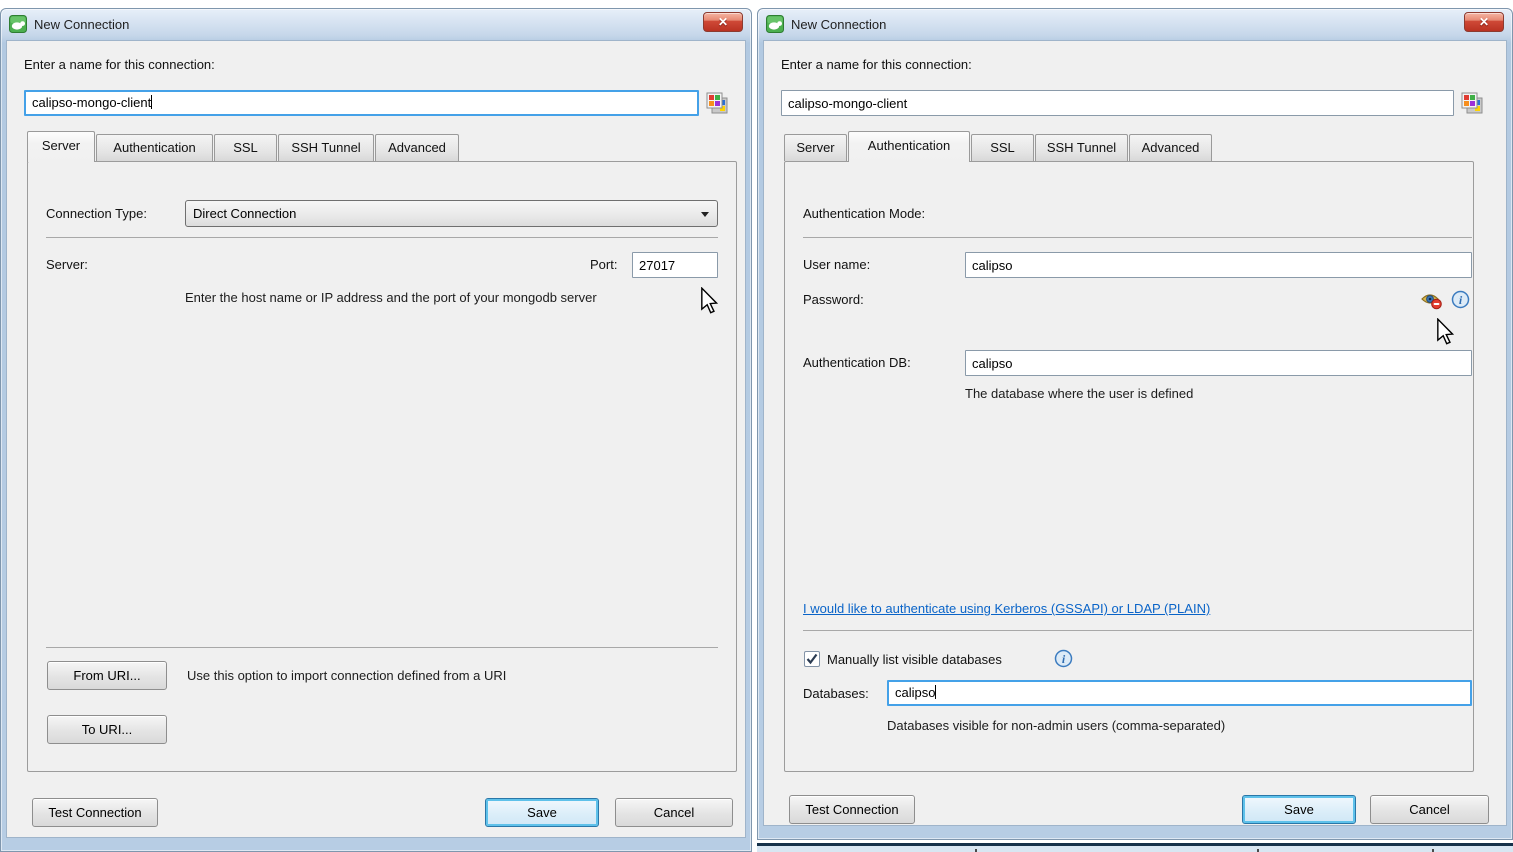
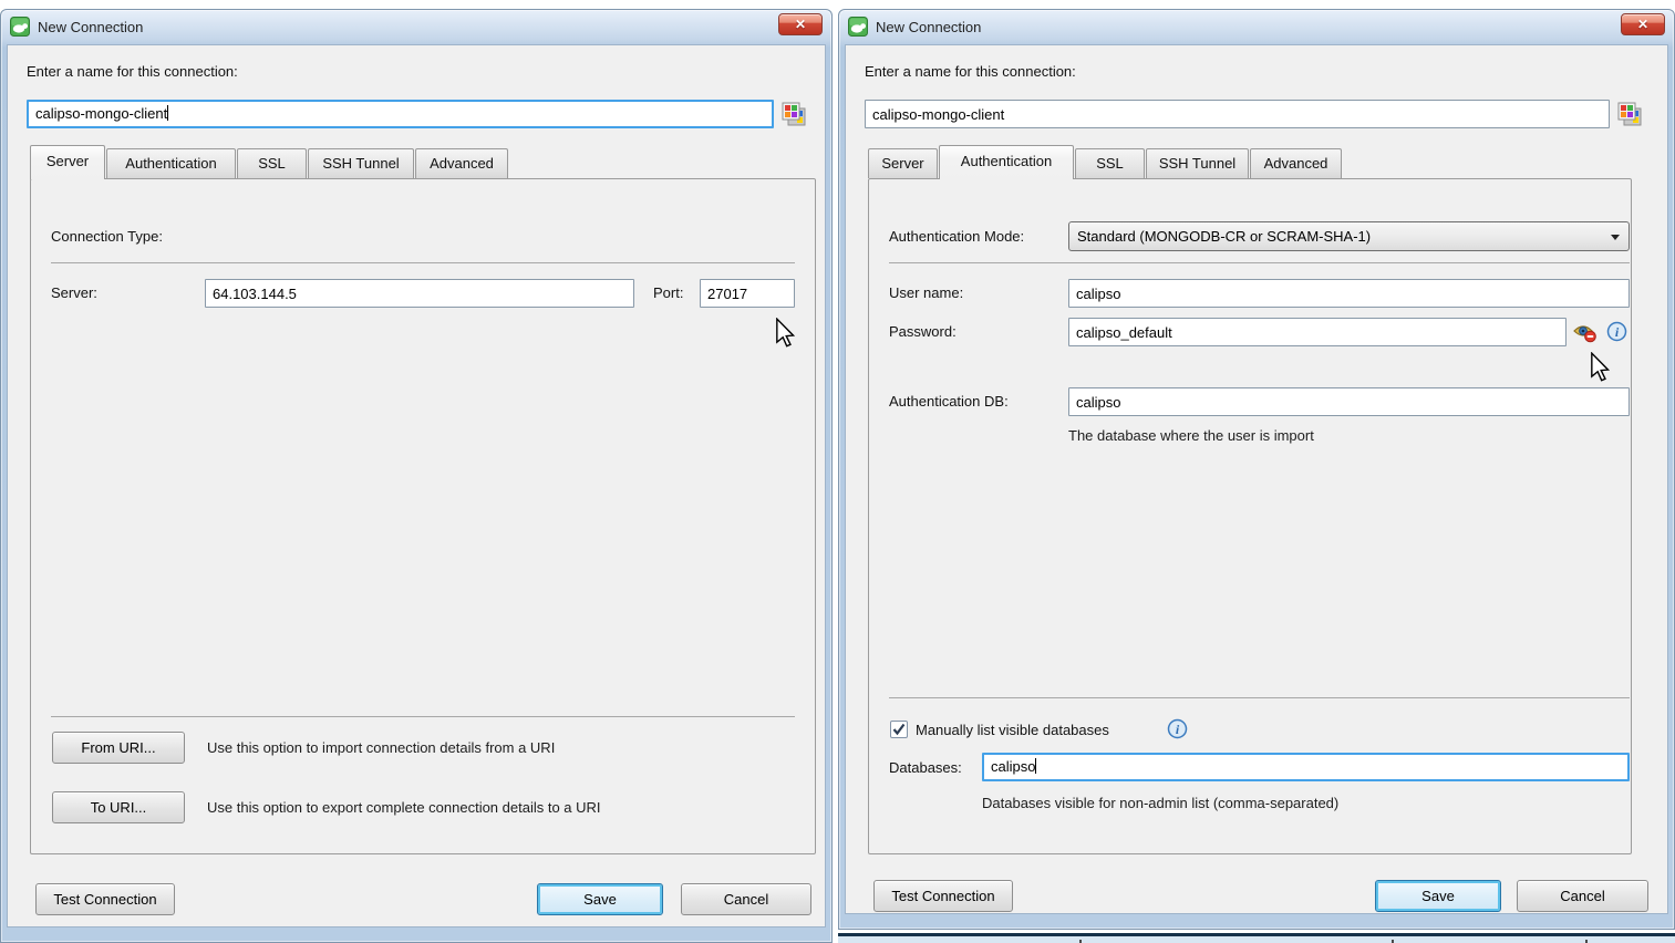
  New Connection
  ✕
  Enter a name for this connection:
  calipso-mongo-client
  Server
  Authentication
  SSL
  SSH Tunnel
  Advanced
  Connection Type:
- Direct Connection
  Server:
+ 64.103.144.5
  Port:
  27017
- Enter the host name or IP address and the port of your mongodb server
  From URI...
- Use this option to import connection defined from a URI
+ Use this option to import connection details from a URI
  To URI...
+ Use this option to export complete connection details to a URI
  Test Connection
  Save
  Cancel
  New Connection
  ✕
  Enter a name for this connection:
  calipso-mongo-client
  Server
  Authentication
  SSL
  SSH Tunnel
  Advanced
  Authentication Mode:
+ Standard (MONGODB-CR or SCRAM-SHA-1)
  User name:
  calipso
  Password:
+ calipso_default
  i
  Authentication DB:
  calipso
- The database where the user is defined
+ The database where the user is import
- I would like to authenticate using Kerberos (GSSAPI) or LDAP (PLAIN)
  Manually list visible databases
  i
  Databases:
  calipso
- Databases visible for non-admin users (comma-separated)
+ Databases visible for non-admin list (comma-separated)
  Test Connection
  Save
  Cancel
